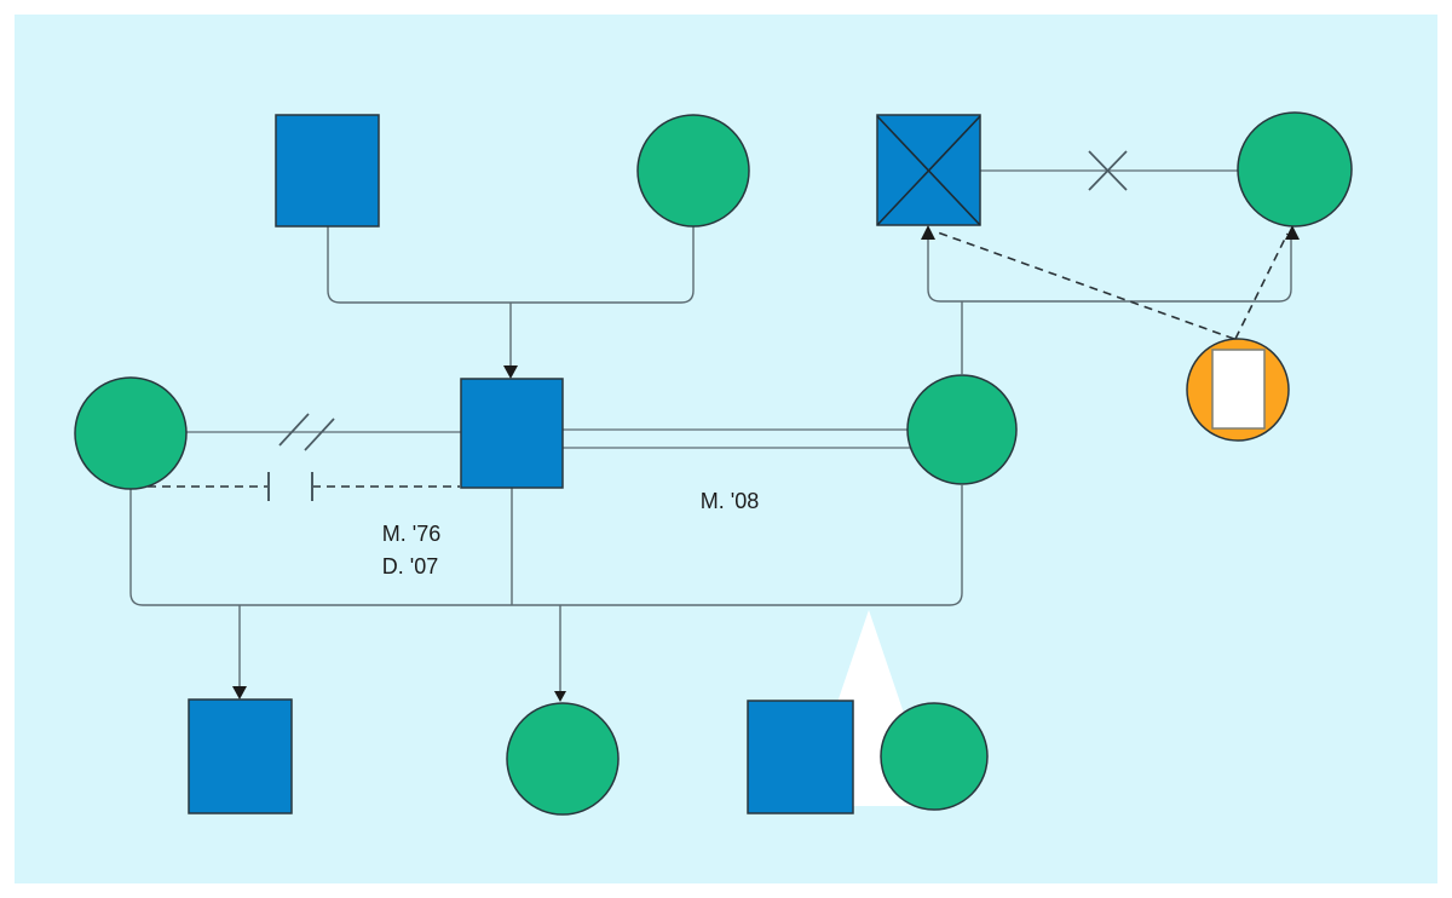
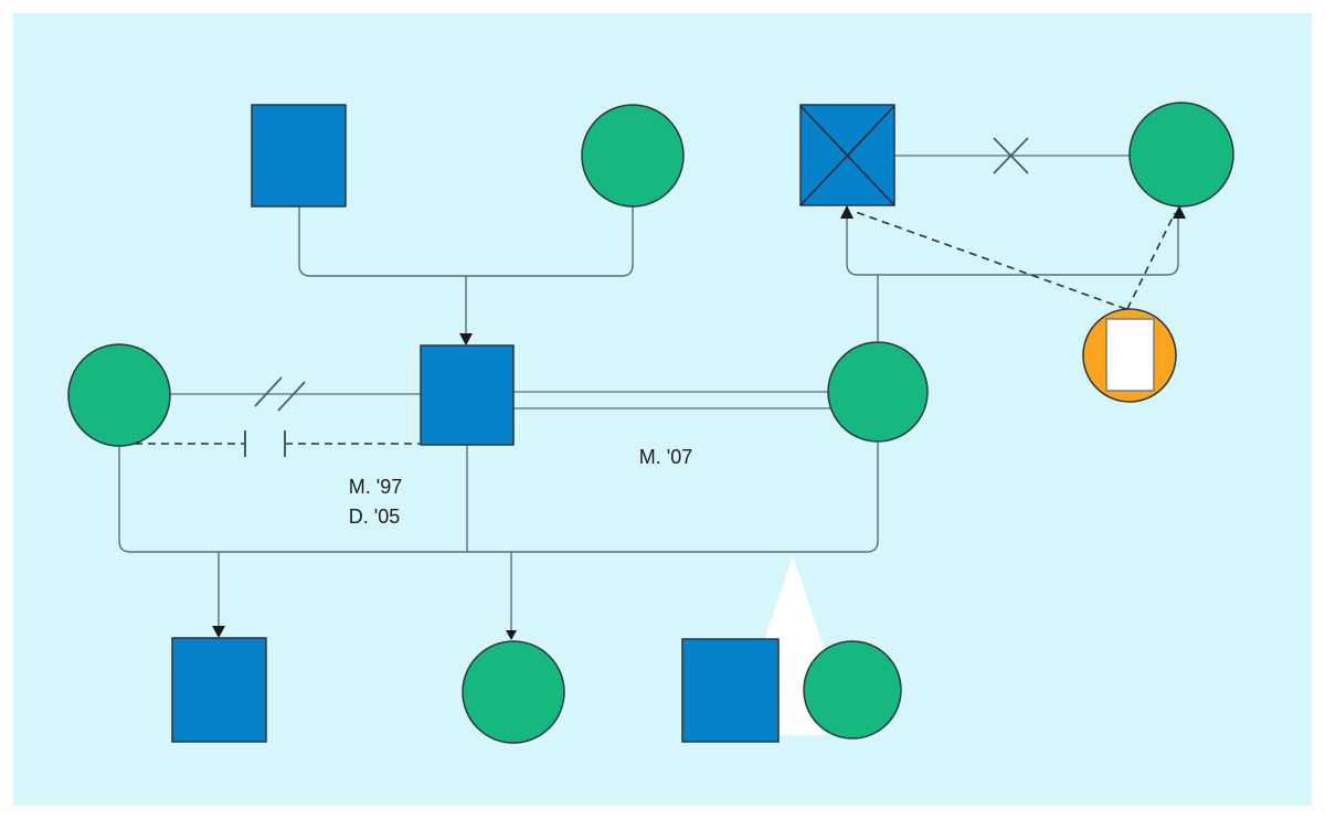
- M. '76
+ M. '97
- D. '07
+ D. '05
- M. '08
+ M. '07
